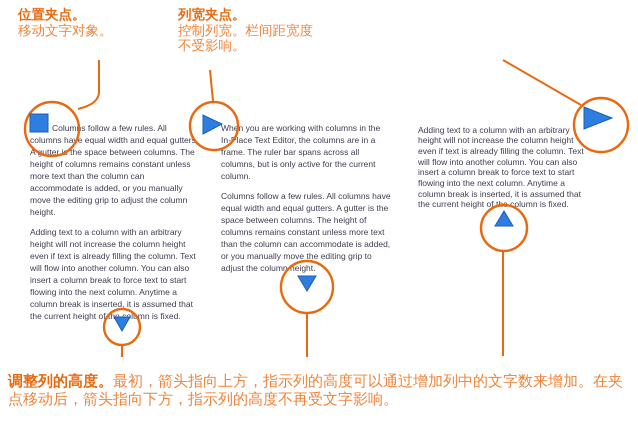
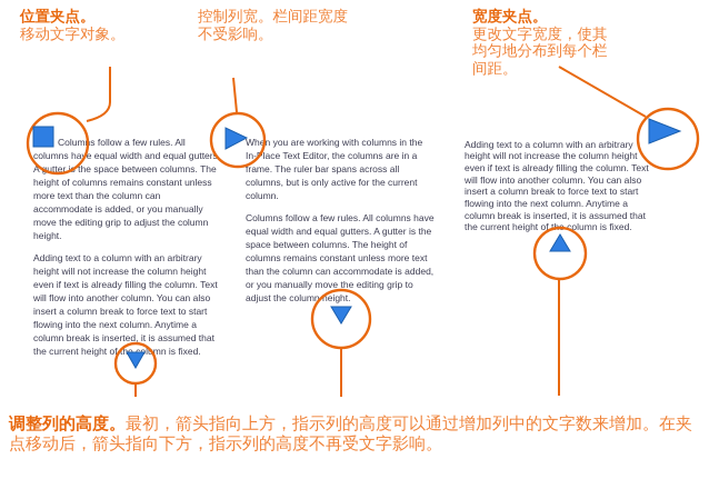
  位置夹点。
  移动文字对象。
- 列宽夹点。
  控制列宽。栏间距宽度不受影响。
+ 宽度夹点。
+ 更改文字宽度，使其均匀地分布到每个栏间距。
  Colums follow a few rules. All columns hae equal width and equal gutter. A gutter i the space between columns. The height of columns remains constant unless more text than the column can accommodate is added, or you manually move the editing grip to adjust the column height.
  Adding text to a column with an arbitrary height will not increase the column height even if text is already filling the column. Text will flow into another column. You can also insert a column break to force text to start flowing into the next column. Anytime a column break is inserted, it is assumed that the current height ofhe colmn is fixed.
  When you are working with columns in the In-lace Text Editor, the columns are in a frame. The ruler bar spans across all columns, but is only active for the current column.
  Columns follow a few rules. All columns have equal width and equal gutters. A gutter is the space between columns. The height of columns remains constant unless more text than the column can accommodate is added, or you manually move the editing grip to adjust the column height.
  Adding text to a column with an arbitrary height will not increase the column height even if text is already filling the column. Text will flow into another column. You can also insert a column break to force text to start flowing into the next column. Anytime a column break is inserted, it is assumed that the current height of t column is fixed.
  调整列的高度。最初，箭头指向上方，指示列的高度可以通过增加列中的文字数来增加。在夹点移动后，箭头指向下方，指示列的高度不再受文字影响。
